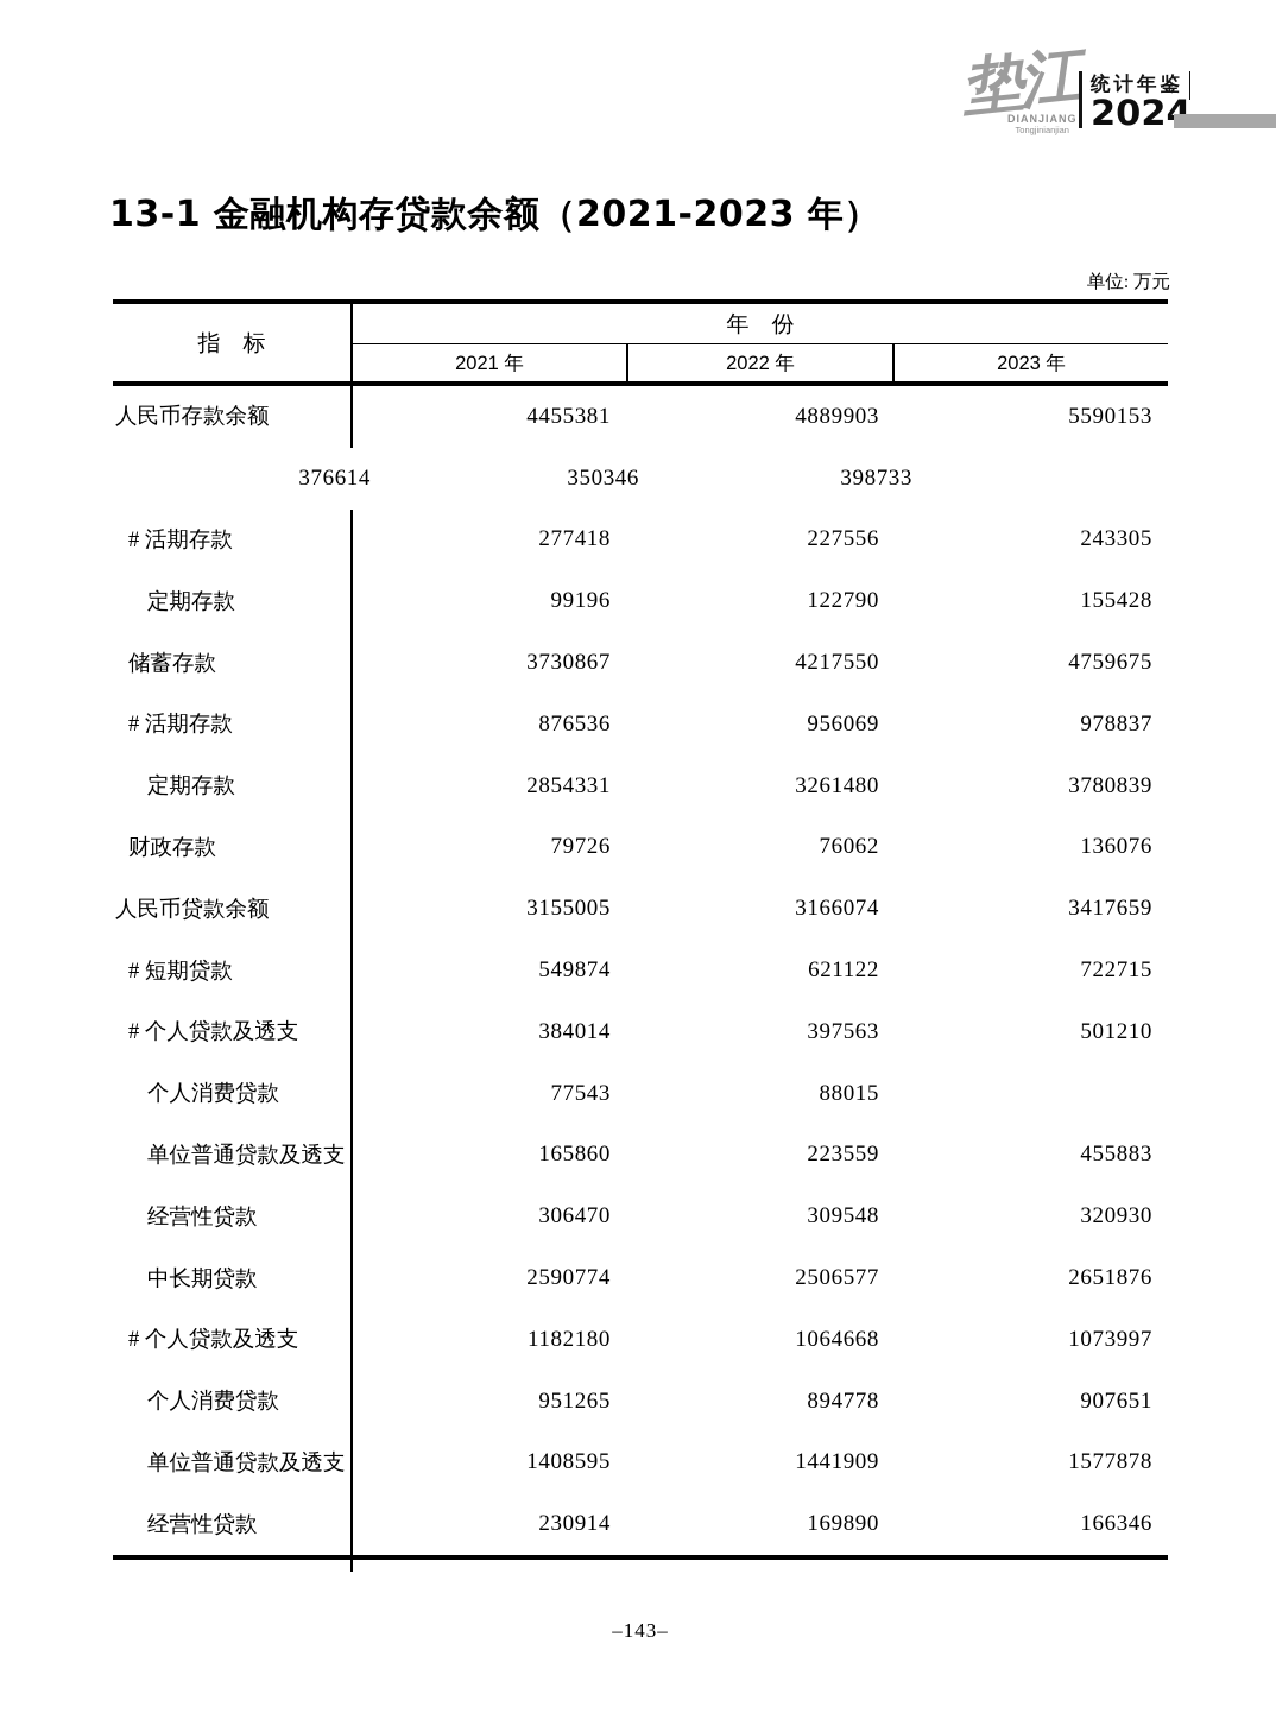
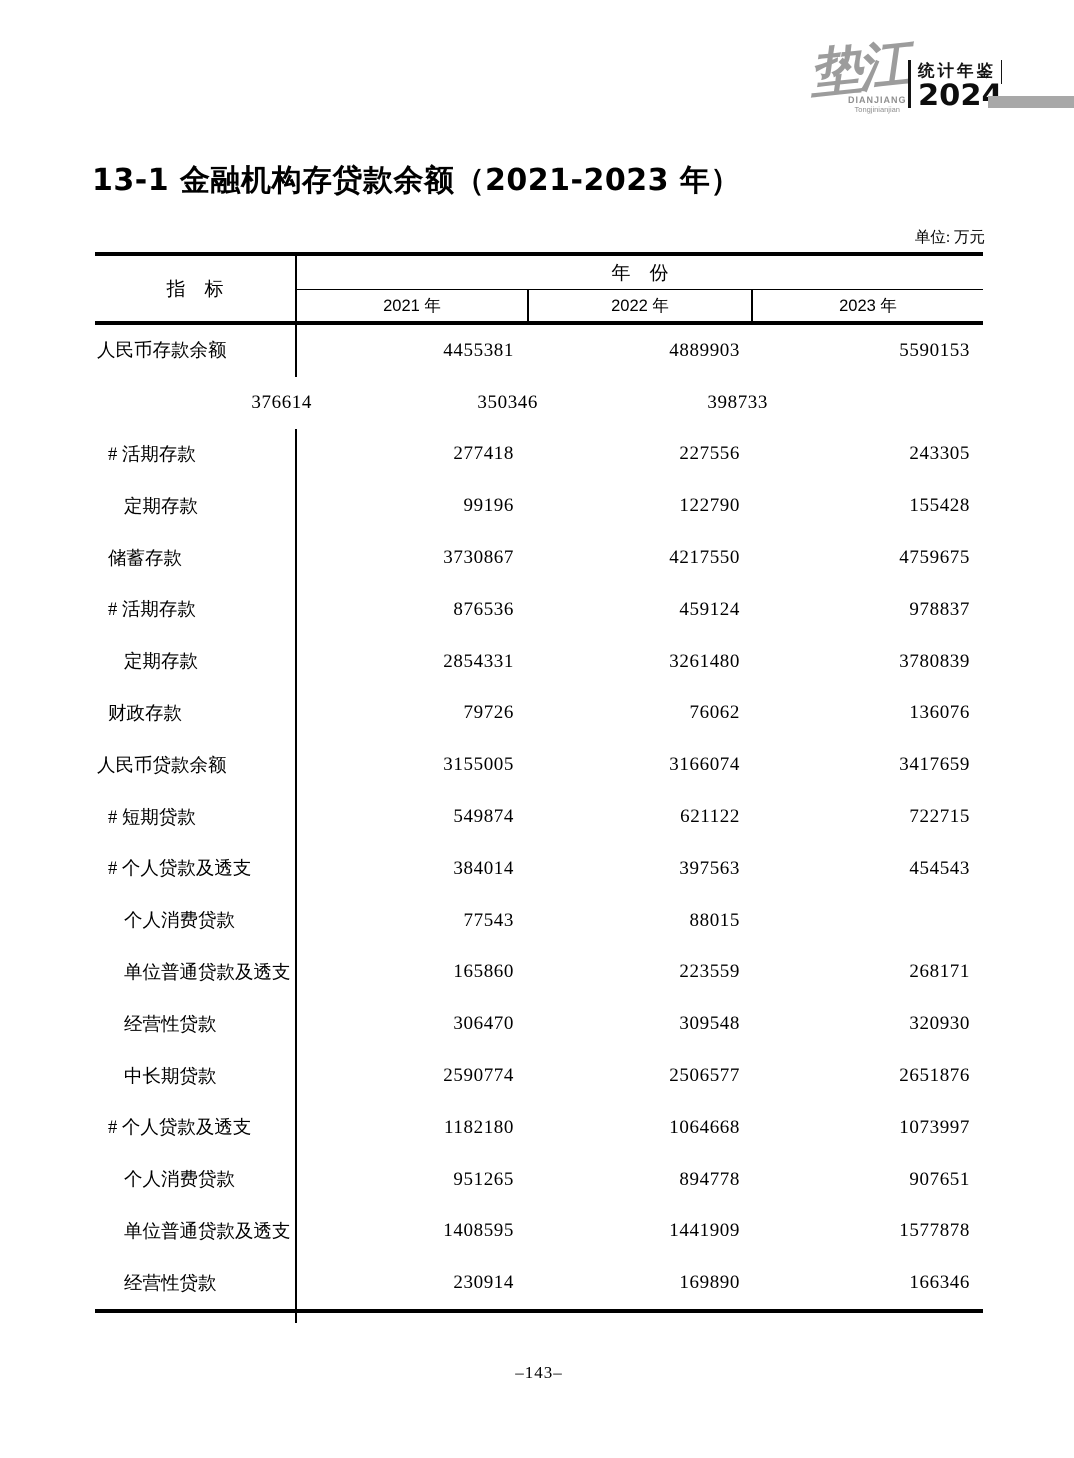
  DIANJIANG
  Tongjinianjian
  统计年鉴
  2024
  13-1 金融机构存贷款余额（2021-2023 年）
  单位: 万元
  指 标
  年 份
  2021 年
  2022 年
  2023 年
  人民币存款余额
  4455381
  4889903
  5590153
  376614
  350346
  398733
  # 活期存款
  277418
  227556
  243305
  定期存款
  99196
  122790
  155428
  储蓄存款
  3730867
  4217550
  4759675
  # 活期存款
  876536
- 956069
+ 459124
  978837
  定期存款
  2854331
  3261480
  3780839
  财政存款
  79726
  76062
  136076
  人民币贷款余额
  3155005
  3166074
  3417659
  # 短期贷款
  549874
  621122
  722715
  # 个人贷款及透支
  384014
  397563
- 501210
+ 454543
  个人消费贷款
  77543
  88015
  单位普通贷款及透支
  165860
  223559
- 455883
+ 268171
  经营性贷款
  306470
  309548
  320930
  中长期贷款
  2590774
  2506577
  2651876
  # 个人贷款及透支
  1182180
  1064668
  1073997
  个人消费贷款
  951265
  894778
  907651
  单位普通贷款及透支
  1408595
  1441909
  1577878
  经营性贷款
  230914
  169890
  166346
  –143–
